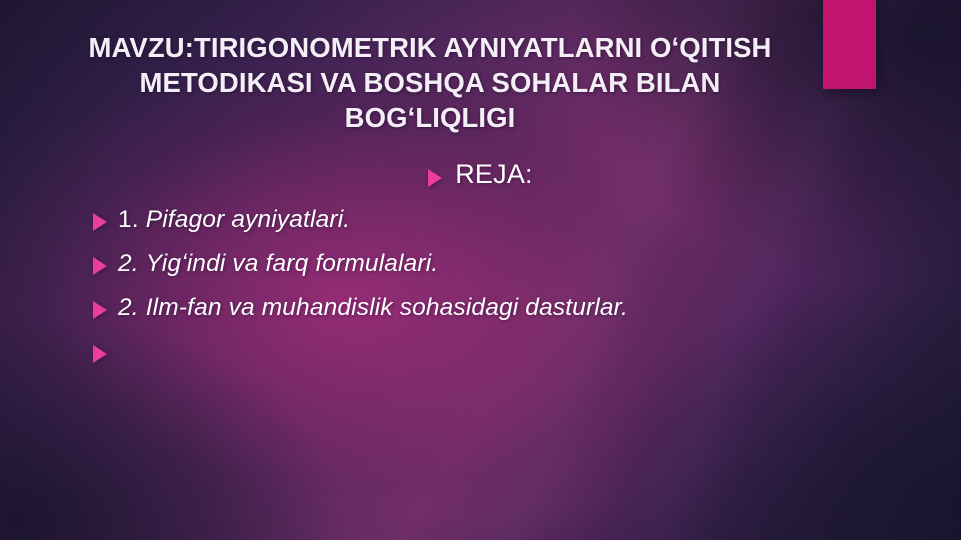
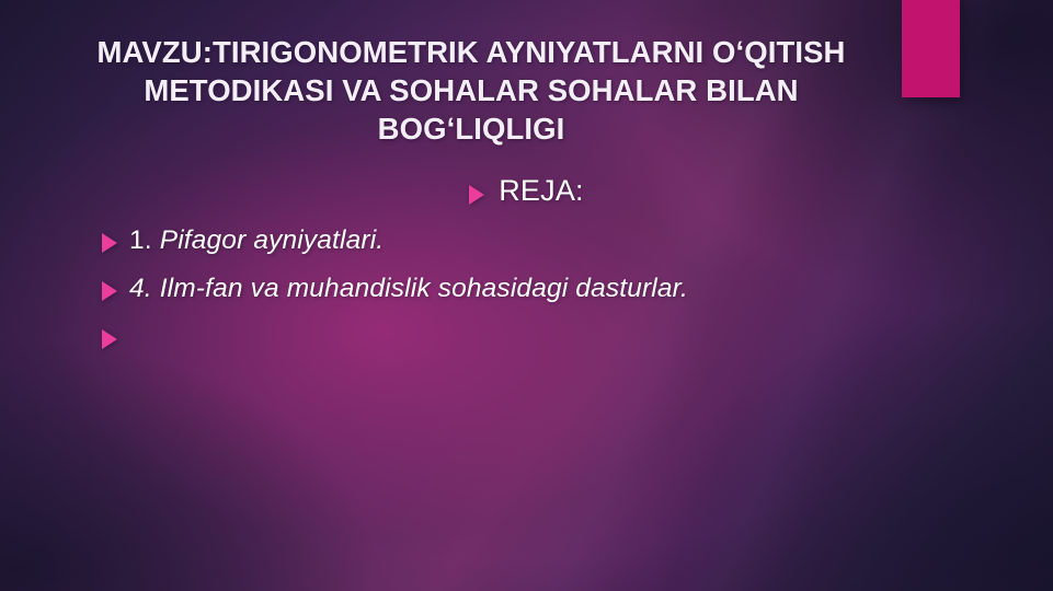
  MAVZU:TIRIGONOMETRIK AYNIYATLARNI OʻQITISH
- METODIKASI VA BOSHQA SOHALAR BILAN
+ METODIKASI VA SOHALAR SOHALAR BILAN
  BOGʻLIQLIGI
  REJA:
  1. Pifagor ayniyatlari.
- 2. Yigʻindi va farq formulalari.
- 2. Ilm-fan va muhandislik sohasidagi dasturlar.
+ 4. Ilm-fan va muhandislik sohasidagi dasturlar.
